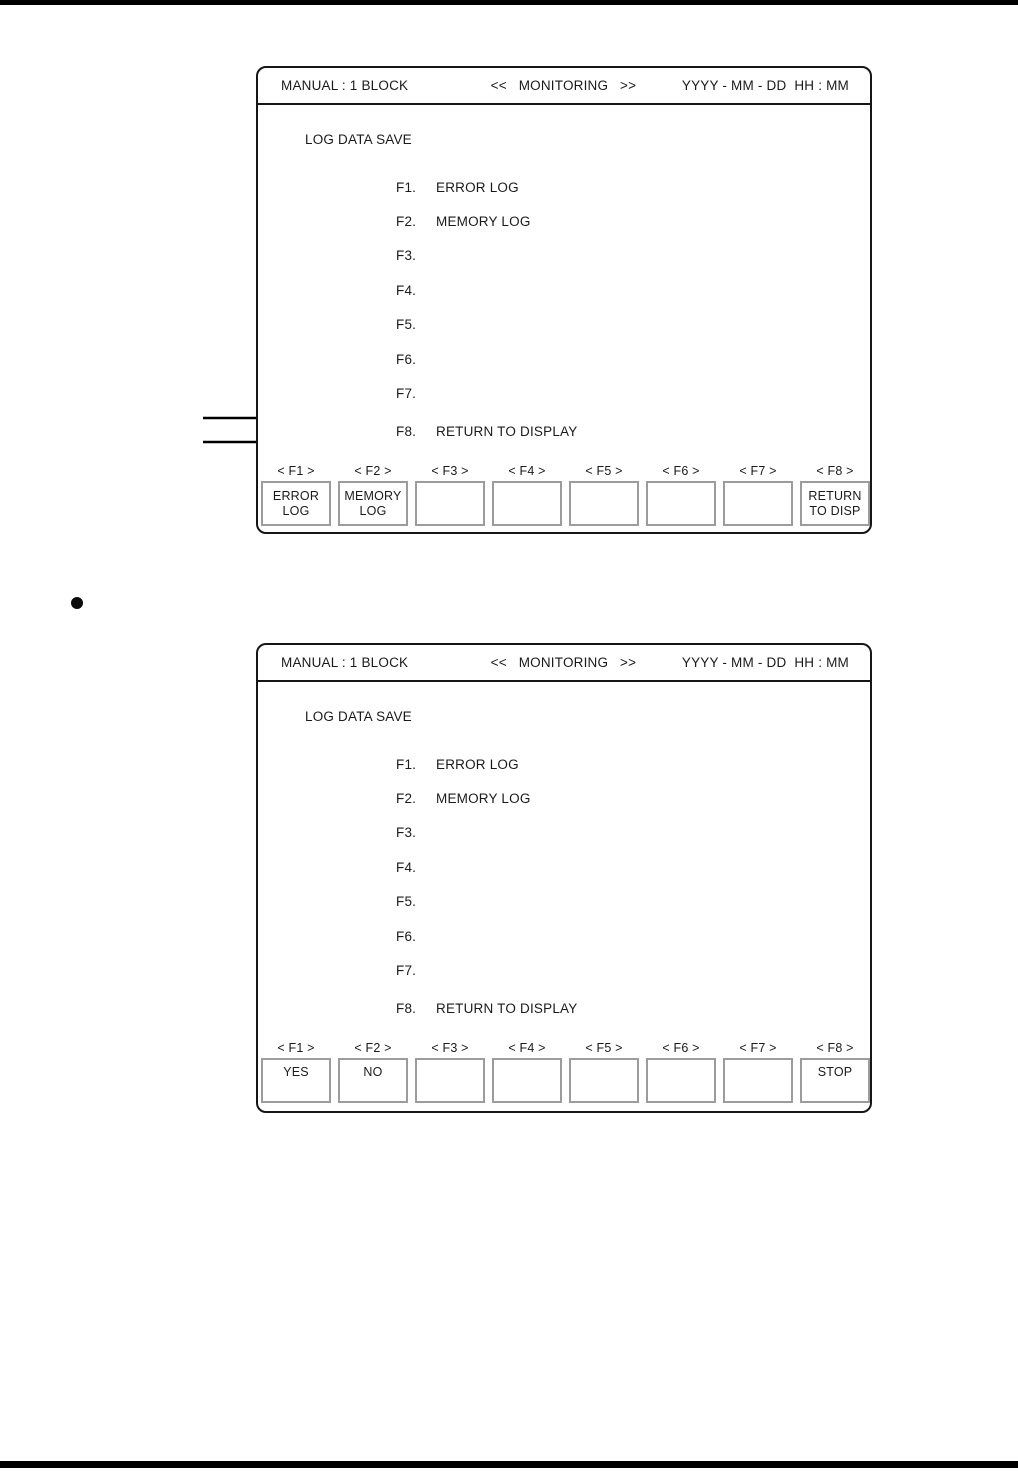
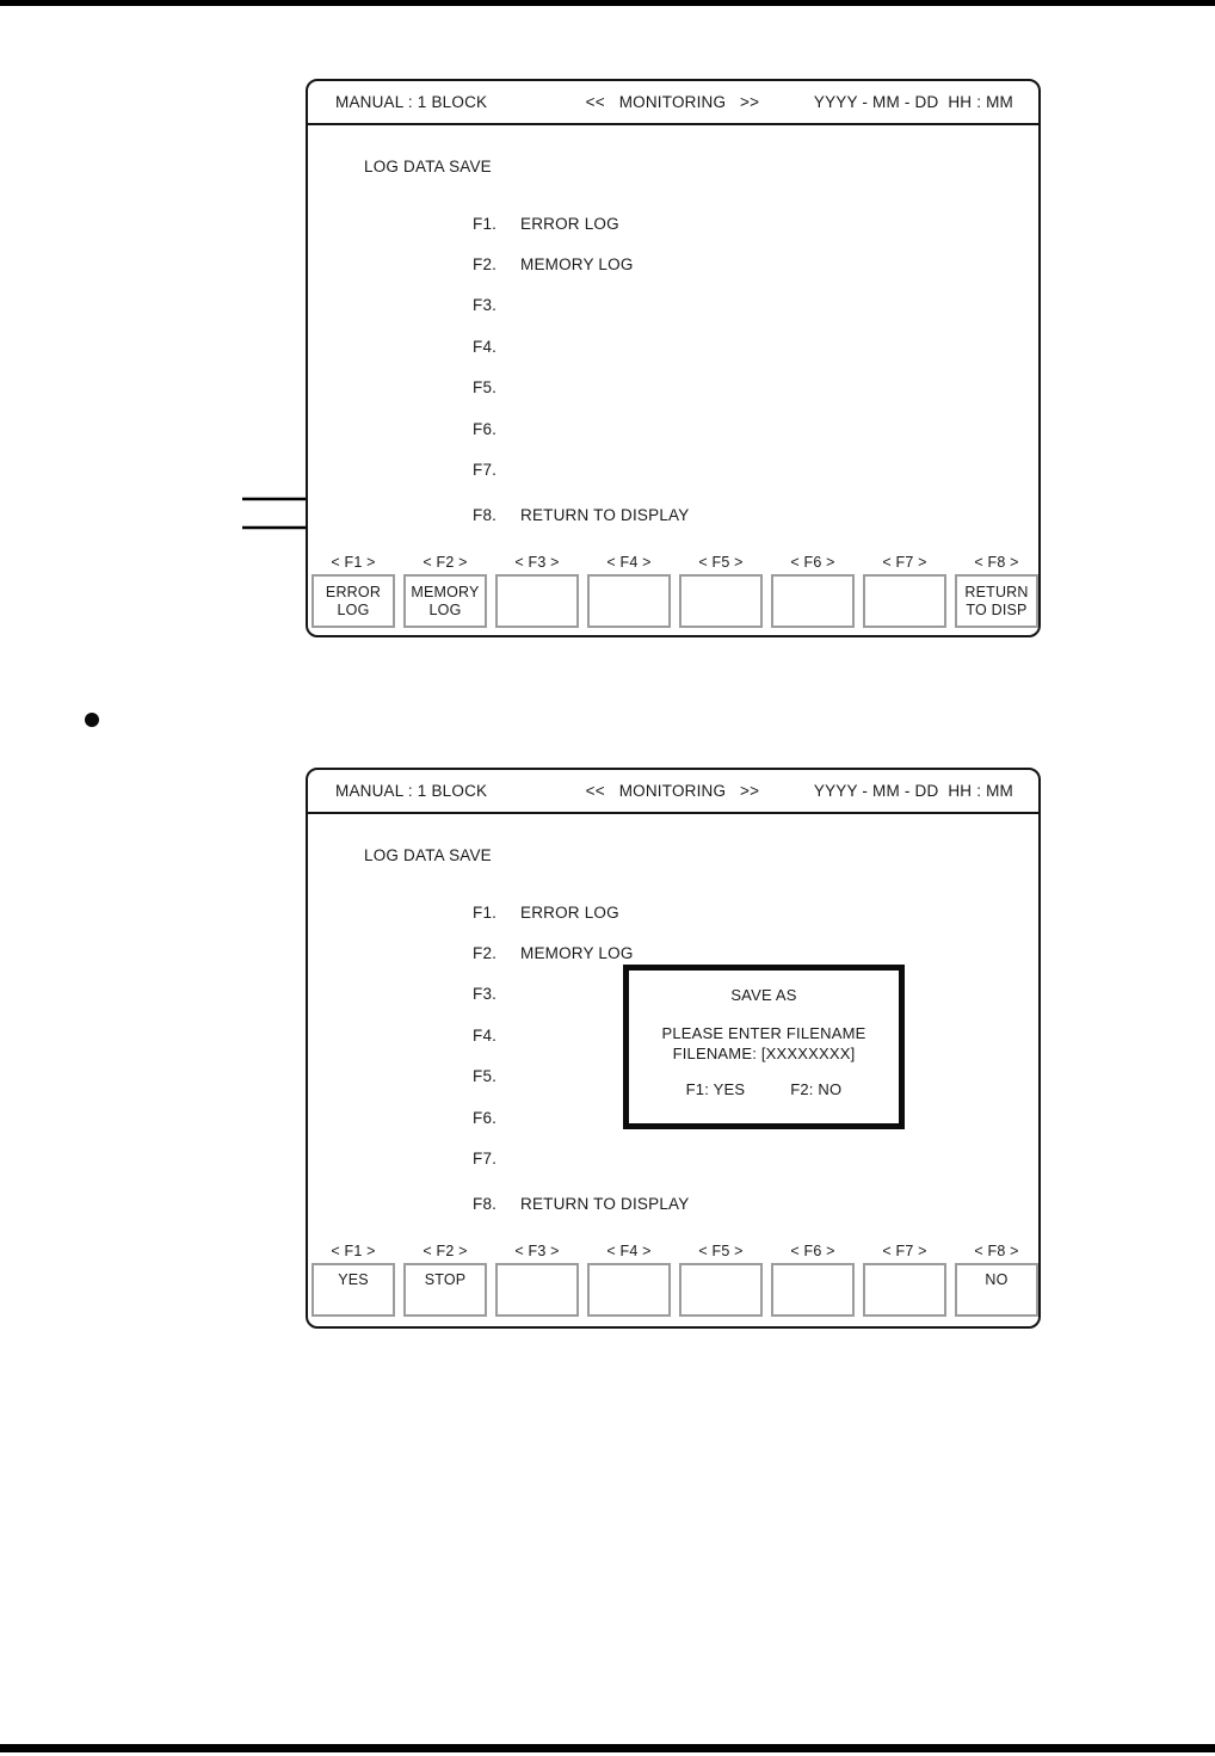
  MANUAL : 1 BLOCK
  << MONITORING >>
  YYYY - MM - DD HH : MM
  LOG DATA SAVE
  F1.
  ERROR LOG
  F2.
  MEMORY LOG
  F3.
  F4.
  F5.
  F6.
  F7.
  F8.
  RETURN TO DISPLAY
  < F1 >
  ERROR LOG
  < F2 >
  MEMORY LOG
  < F3 >
  < F4 >
  < F5 >
  < F6 >
  < F7 >
  < F8 >
  RETURN TO DISP
  MANUAL : 1 BLOCK
  << MONITORING >>
  YYYY - MM - DD HH : MM
  LOG DATA SAVE
  F1.
  ERROR LOG
  F2.
  MEMORY LOG
  F3.
  F4.
  F5.
  F6.
  F7.
  F8.
  RETURN TO DISPLAY
+ SAVE AS
+ PLEASE ENTER FILENAME
+ FILENAME: [XXXXXXXX]
+ F1: YES
+ F2: NO
  < F1 >
  YES
  < F2 >
- NO
+ STOP
  < F3 >
  < F4 >
  < F5 >
  < F6 >
  < F7 >
  < F8 >
- STOP
+ NO
